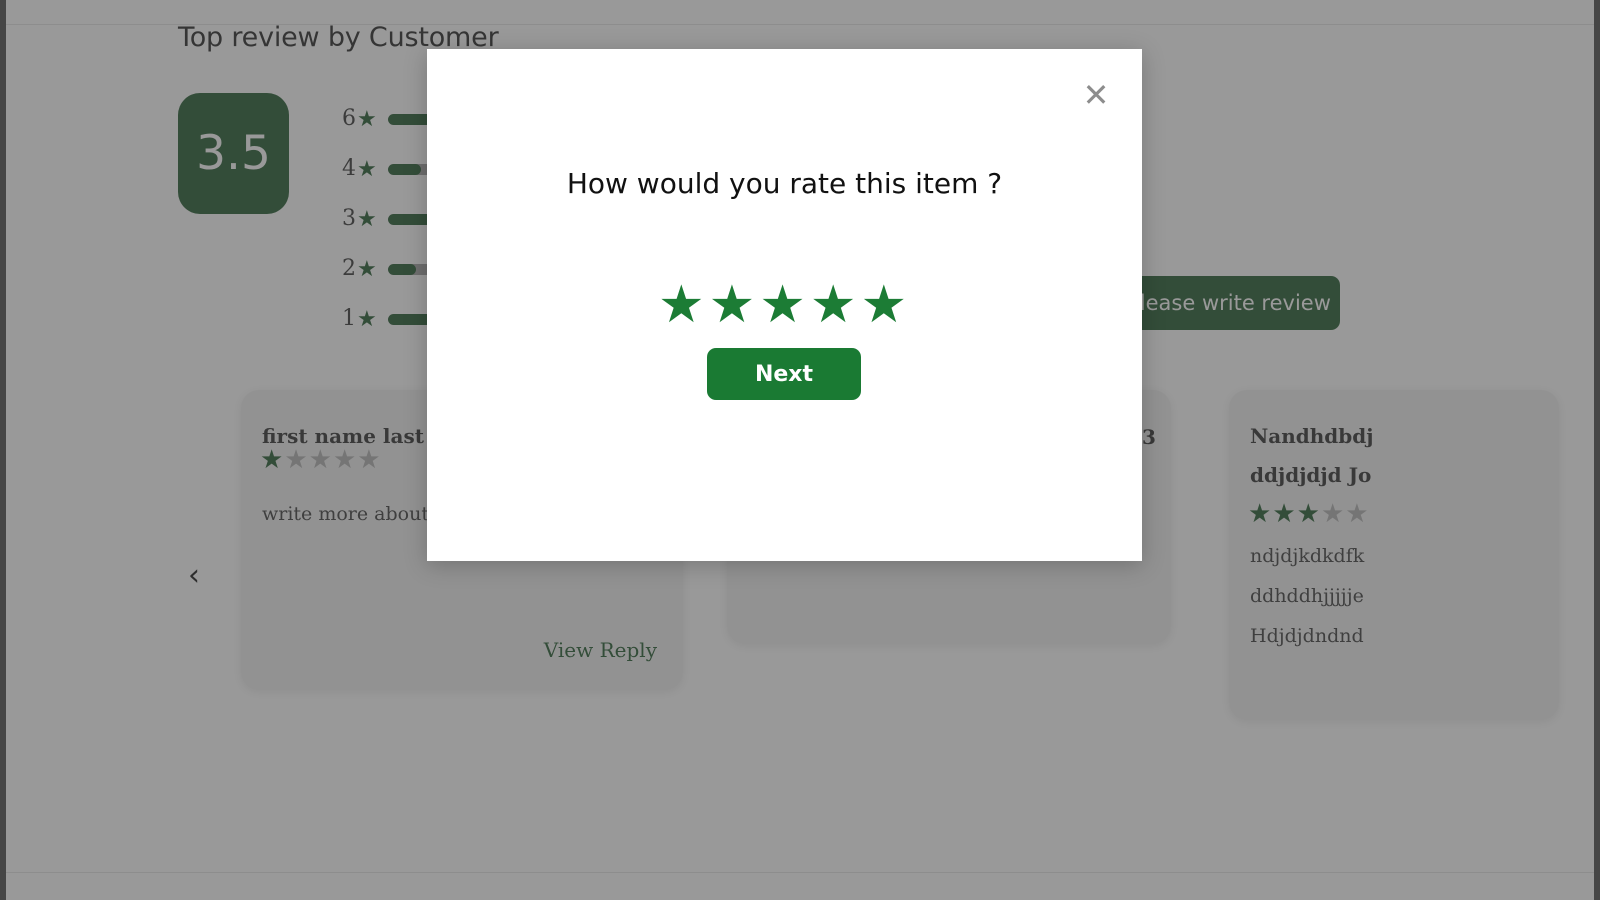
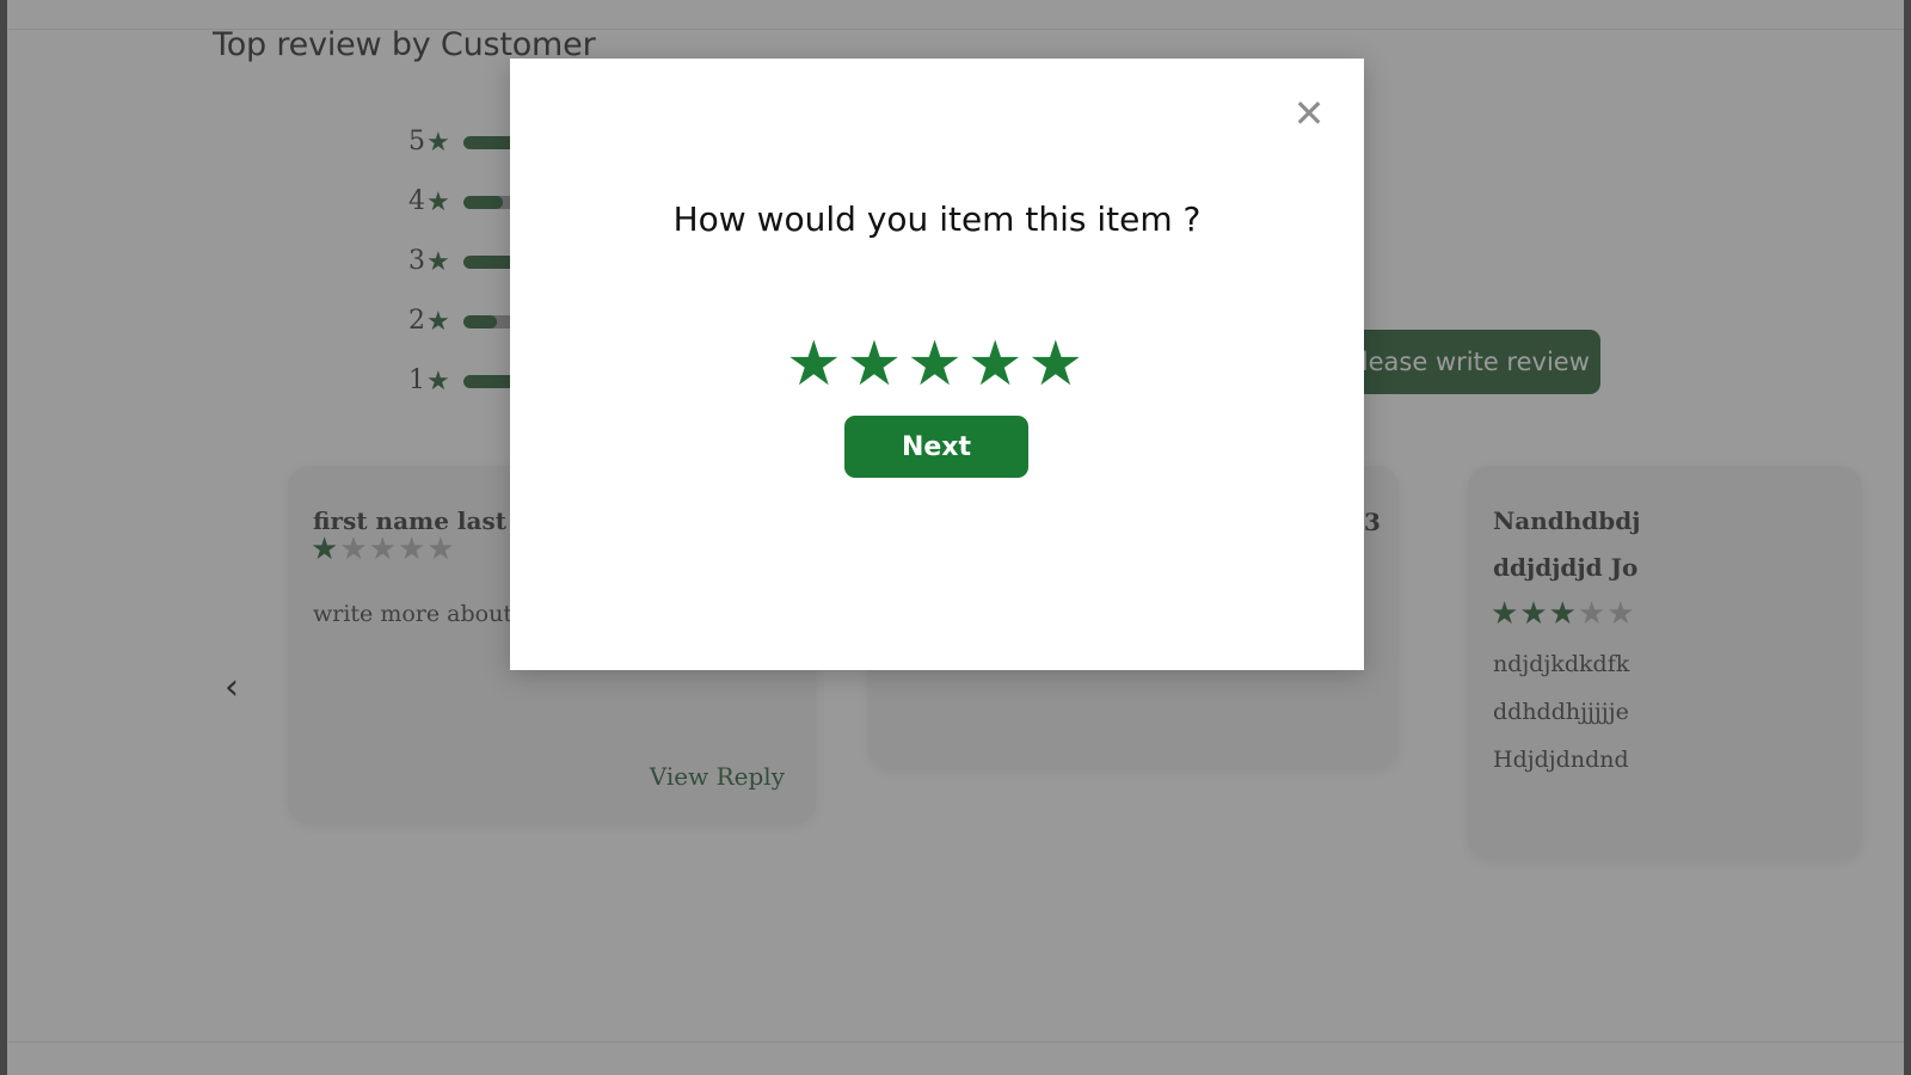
  Top review by Customer
- 3.5
- 6
+ 5
  ★
  4
  ★
  3
  ★
  2
  ★
  1
  ★
  lease write review
  ‹
  first name last
  ★★★★★
  write more about
  View Reply
  3
  Nandhdbdj
  ddjdjdjd Jo
  ★★★★★
  ndjdjkdkdfk
  ddhddhjjjjje
  Hdjdjdndnd
  ✕
- How would you rate this item ?
+ How would you item this item ?
  ★★★★★
  Next
